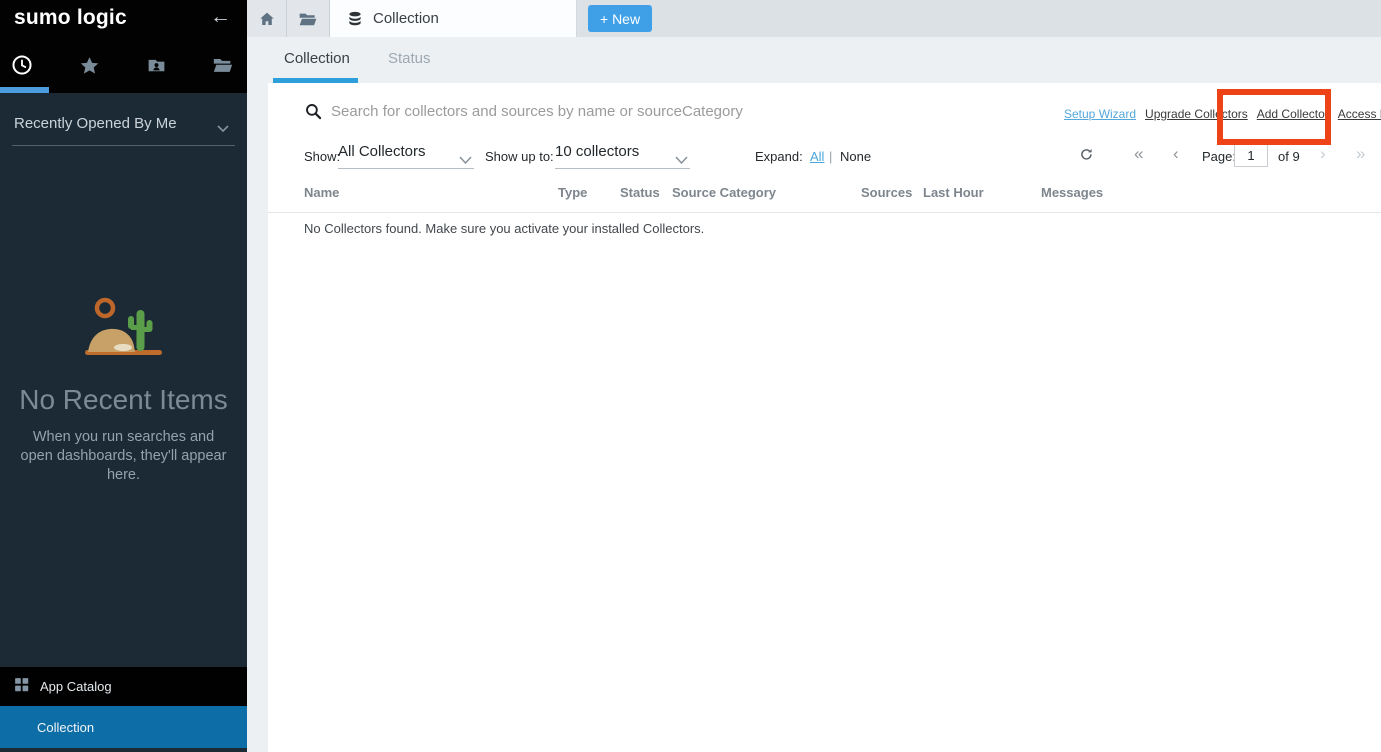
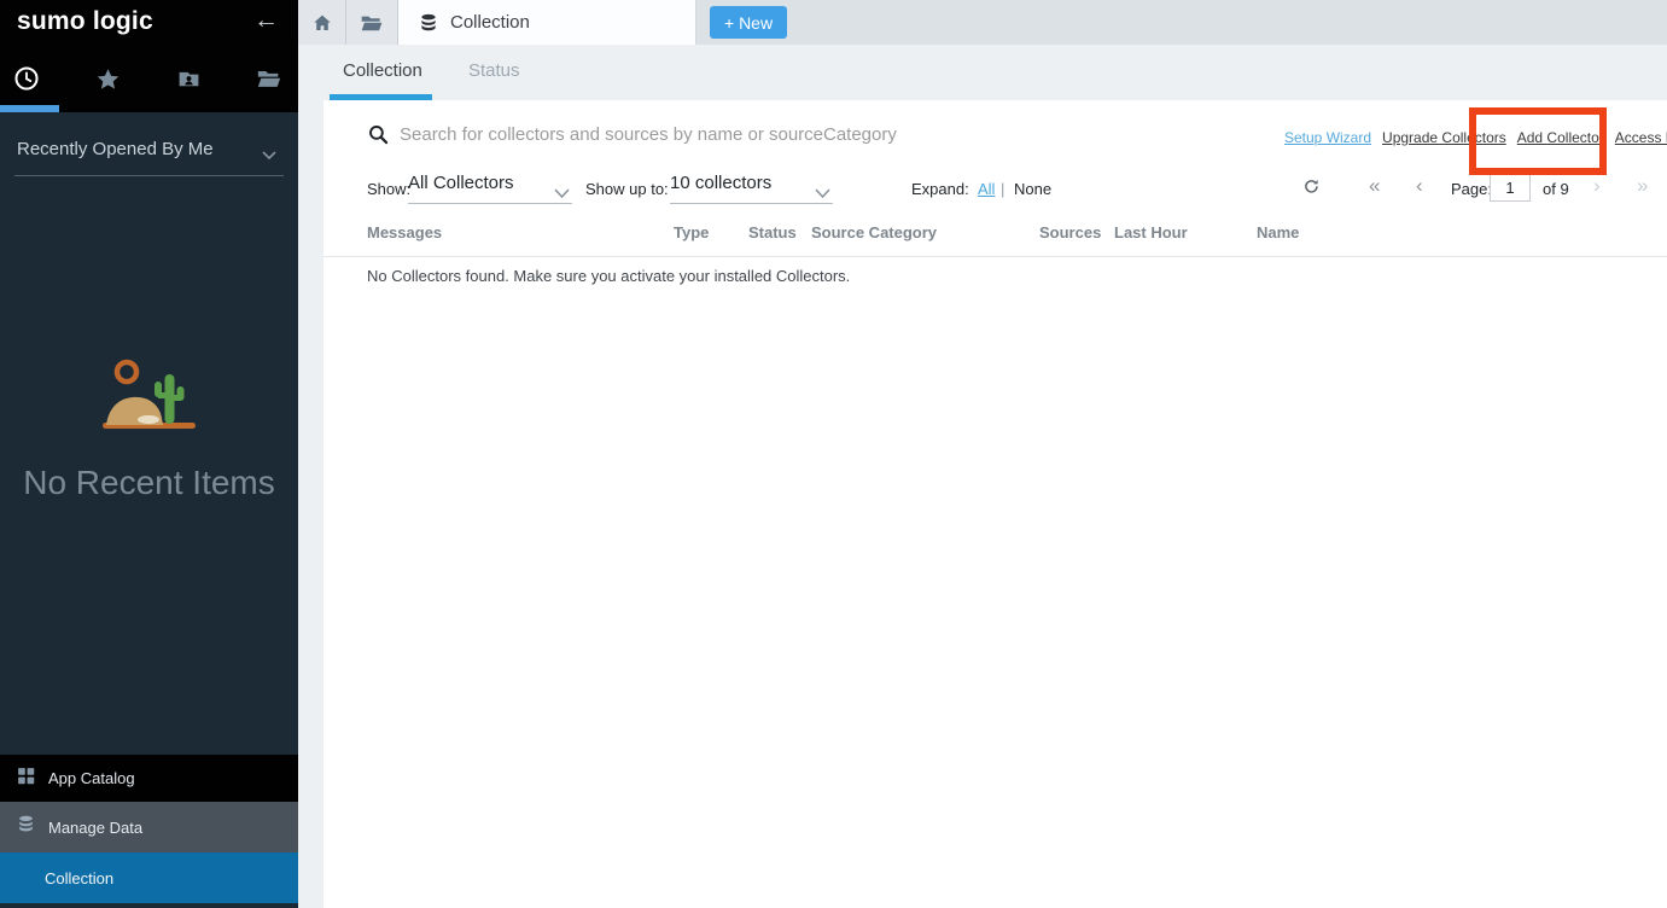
  sumo logic
  ←
  Recently Opened By Me
  No Recent Items
- When you run searches and open dashboards, they'll appear here.
  App Catalog
+ Manage Data
  Collection
  Collection
  + New
  Collection
  Status
  Search for collectors and sources by name or sourceCategory
  Setup Wizard
  Upgrade Collectors
  Add Collector
  Show:
  All Collectors
  Show up to:
  10 collectors
  Expand:
  All
  |
  None
  «
  ‹
  Page
  1
  of 9
  ›
  »
- Name
+ Messages
  Type
  Status
  Source Category
  Sources
  Last Hour
- Messages
+ Name
  No Collectors found. Make sure you activate your installed Collectors.
